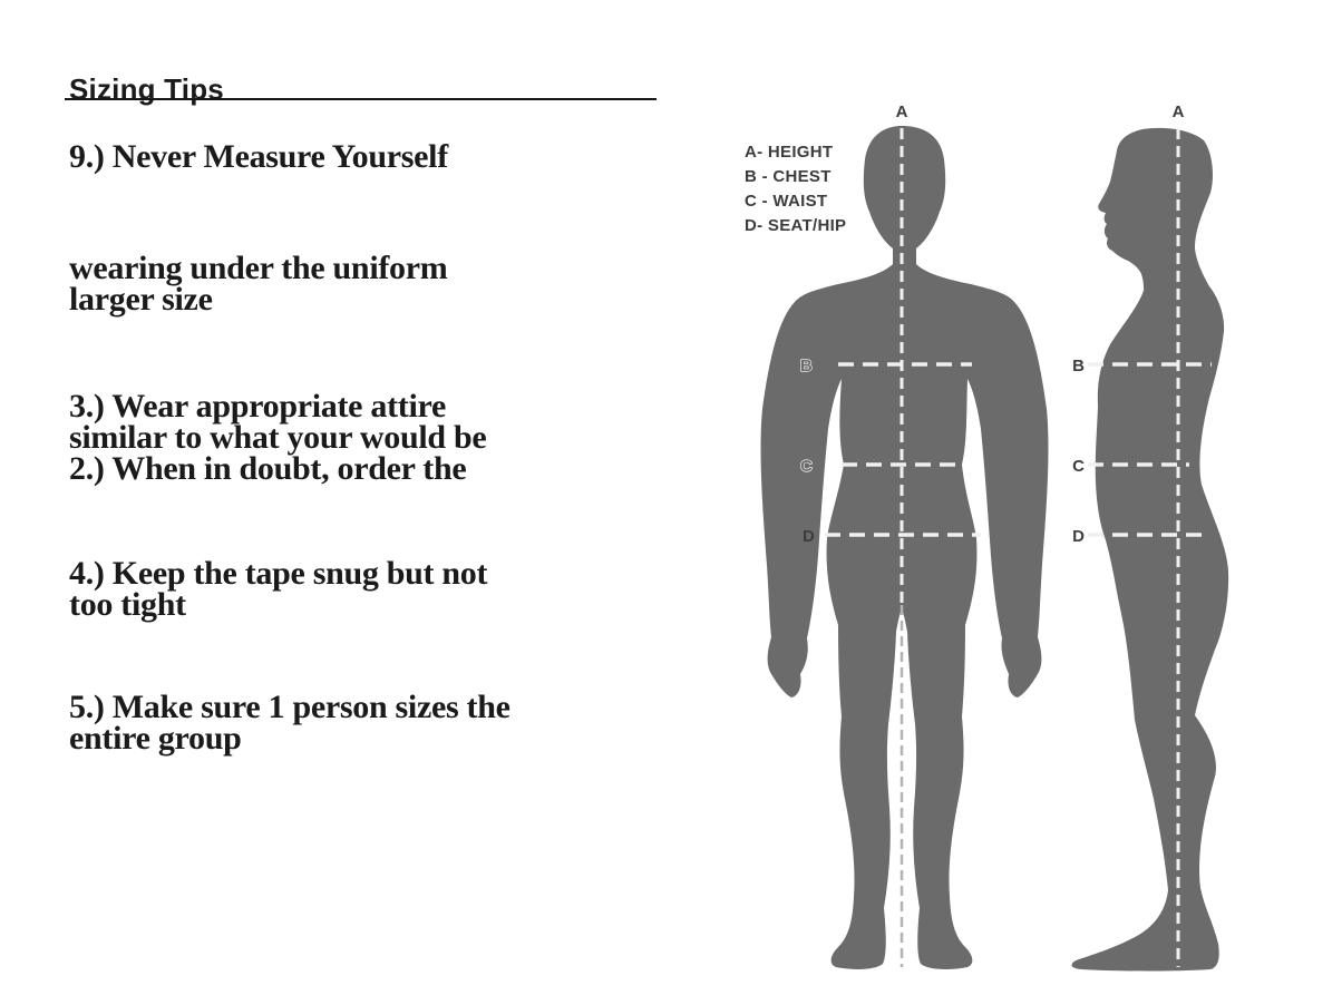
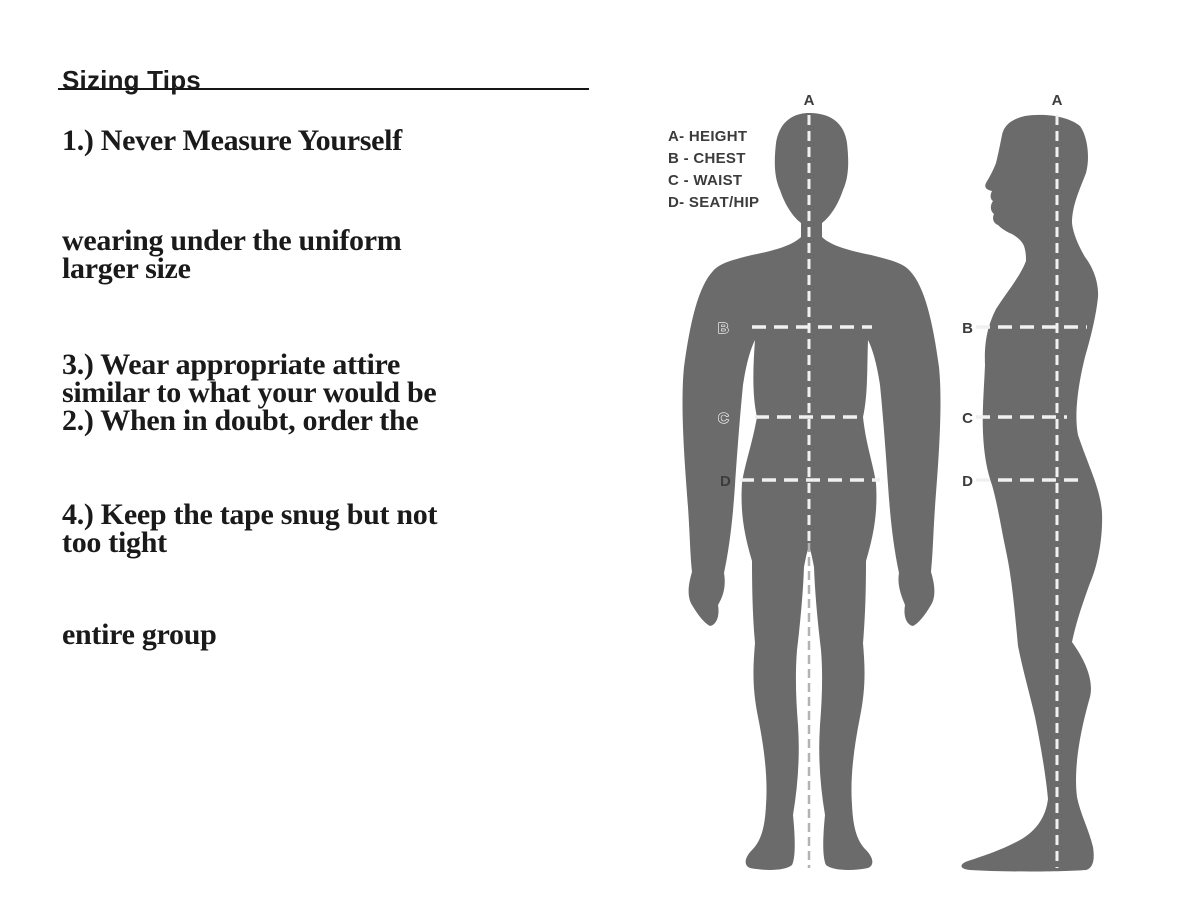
  Sizing Tips
- 9.) Never Measure Yourself
+ 1.) Never Measure Yourself
  wearing under the uniform
  larger size
  3.) Wear appropriate attire
  similar to what your would be
  2.) When in doubt, order the
  4.) Keep the tape snug but not
  too tight
- 5.) Make sure 1 person sizes the
  entire group
  A- HEIGHT
  B - CHEST
  C - WAIST
  D- SEAT/HIP
  A
  B
  C
  D
  A
  B
  C
  D
